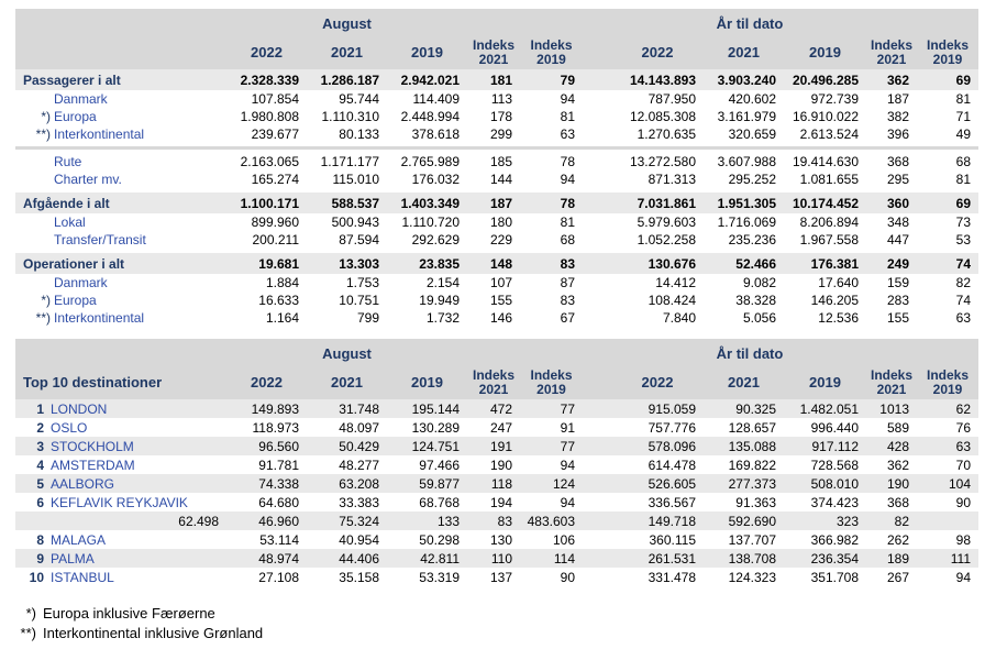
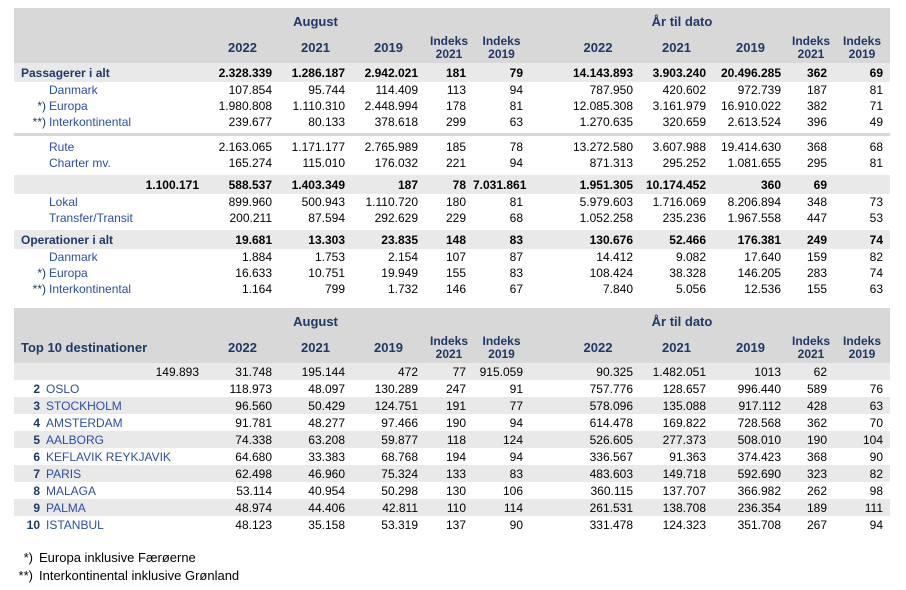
  August
  År til dato
  2022
  2021
  2019
  Indeks
  2021
  Indeks
  2019
  2022
  2021
  2019
  Indeks
  2021
  Indeks
  2019
  Passagerer i alt
  2.328.339
  1.286.187
  2.942.021
  181
  79
  14.143.893
  3.903.240
  20.496.285
  362
  69
  Danmark
  107.854
  95.744
  114.409
  113
  94
  787.950
  420.602
  972.739
  187
  81
  *) Europa
  1.980.808
  1.110.310
  2.448.994
  178
  81
  12.085.308
  3.161.979
  16.910.022
  382
  71
  **) Interkontinental
  239.677
  80.133
  378.618
  299
  63
  1.270.635
  320.659
  2.613.524
  396
  49
  Rute
  2.163.065
  1.171.177
  2.765.989
  185
  78
  13.272.580
  3.607.988
  19.414.630
  368
  68
  Charter mv.
  165.274
  115.010
  176.032
- 144
+ 221
  94
  871.313
  295.252
  1.081.655
  295
  81
- Afgående i alt
  1.100.171
  588.537
  1.403.349
  187
  78
  7.031.861
  1.951.305
  10.174.452
  360
  69
  Lokal
  899.960
  500.943
  1.110.720
  180
  81
  5.979.603
  1.716.069
  8.206.894
  348
  73
  Transfer/Transit
  200.211
  87.594
  292.629
  229
  68
  1.052.258
  235.236
  1.967.558
  447
  53
  Operationer i alt
  19.681
  13.303
  23.835
  148
  83
  130.676
  52.466
  176.381
  249
  74
  Danmark
  1.884
  1.753
  2.154
  107
  87
  14.412
  9.082
  17.640
  159
  82
  *) Europa
  16.633
  10.751
  19.949
  155
  83
  108.424
  38.328
  146.205
  283
  74
  **) Interkontinental
  1.164
  799
  1.732
  146
  67
  7.840
  5.056
  12.536
  155
  63
  August
  År til dato
  Top 10 destinationer
  2022
  2021
  2019
  Indeks
  2021
  Indeks
  2019
  2022
  2021
  2019
  Indeks
  2021
  Indeks
  2019
- 1 LONDON
  149.893
  31.748
  195.144
  472
  77
  915.059
  90.325
  1.482.051
  1013
  62
  2 OSLO
  118.973
  48.097
  130.289
  247
  91
  757.776
  128.657
  996.440
  589
  76
  3 STOCKHOLM
  96.560
  50.429
  124.751
  191
  77
  578.096
  135.088
  917.112
  428
  63
  4 AMSTERDAM
  91.781
  48.277
  97.466
  190
  94
  614.478
  169.822
  728.568
  362
  70
  5 AALBORG
  74.338
  63.208
  59.877
  118
  124
  526.605
  277.373
  508.010
  190
  104
  6 KEFLAVIK REYKJAVIK
  64.680
  33.383
  68.768
  194
  94
  336.567
  91.363
  374.423
  368
  90
+ 7 PARIS
  62.498
  46.960
  75.324
  133
  83
  483.603
  149.718
  592.690
  323
  82
  8 MALAGA
  53.114
  40.954
  50.298
  130
  106
  360.115
  137.707
  366.982
  262
  98
  9 PALMA
  48.974
  44.406
  42.811
  110
  114
  261.531
  138.708
  236.354
  189
  111
  10 ISTANBUL
- 27.108
+ 48.123
  35.158
  53.319
  137
  90
  331.478
  124.323
  351.708
  267
  94
  *) Europa inklusive Færøerne
  **) Interkontinental inklusive Grønland
